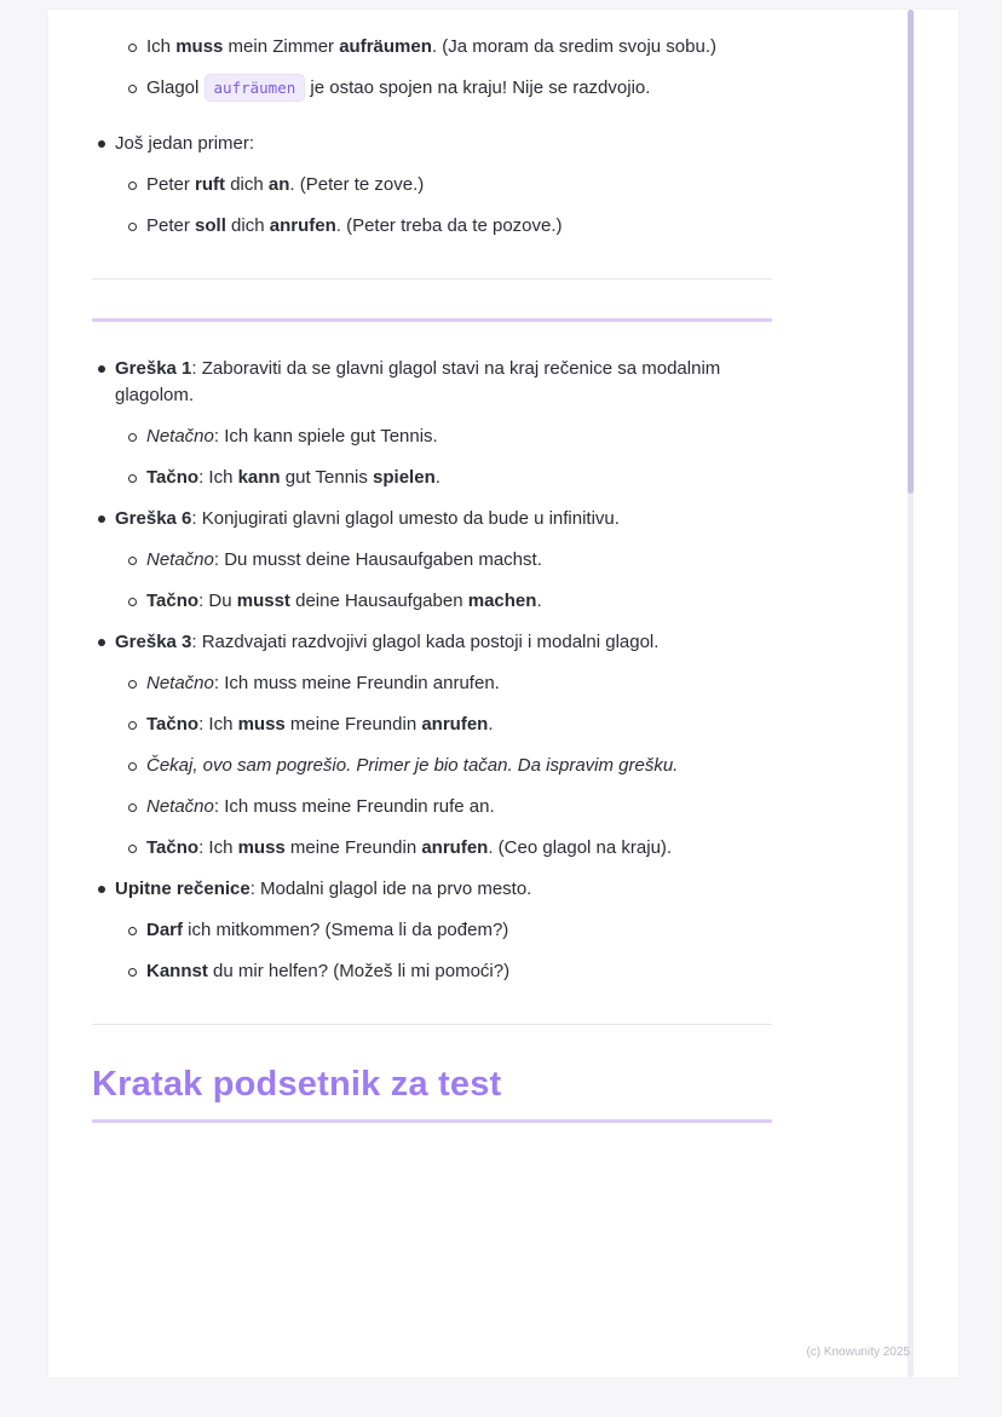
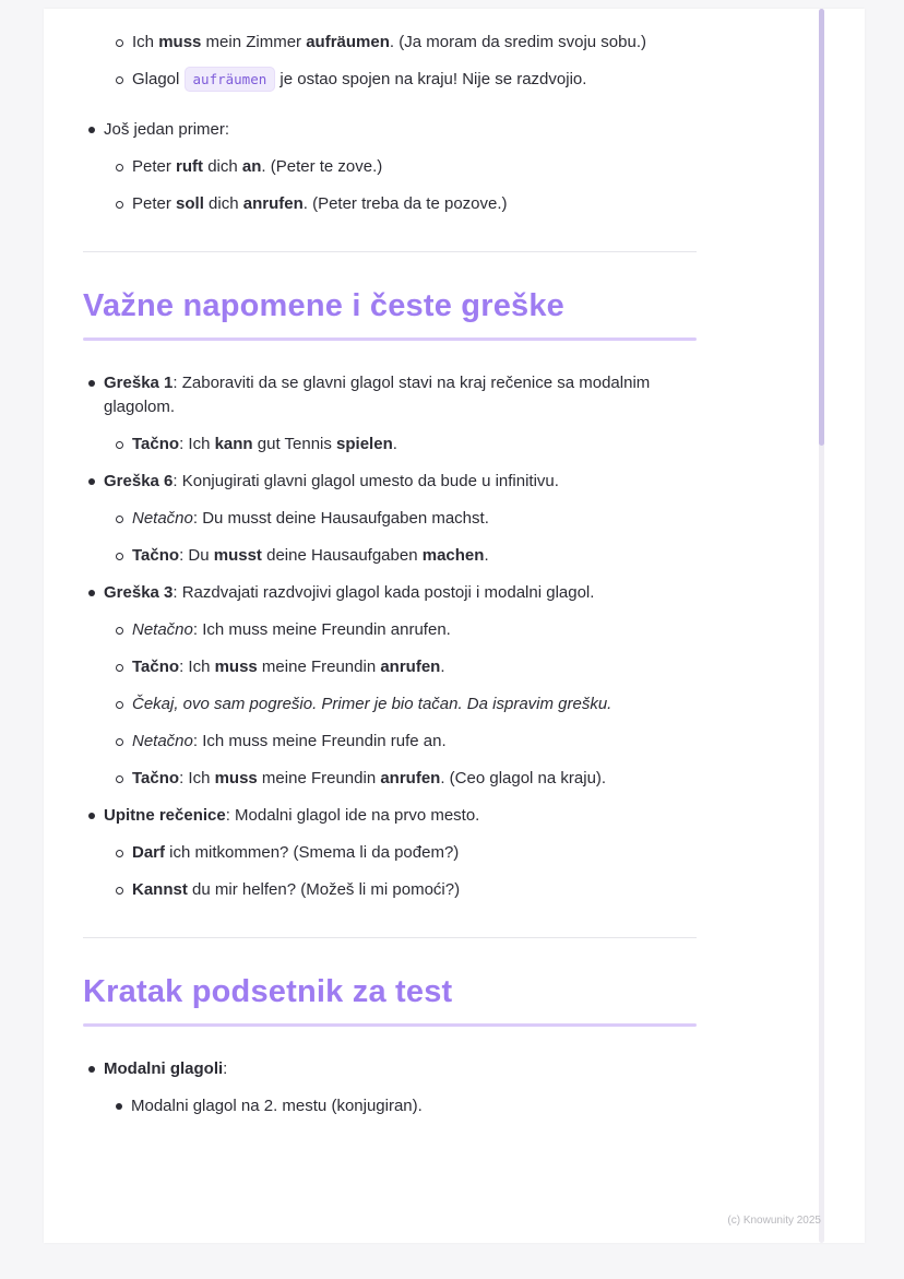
  Ich muss mein Zimmer aufräumen. (Ja moram da sredim svoju sobu.)
  Glagol aufräumen je ostao spojen na kraju! Nije se razdvojio.
  Još jedan primer:
  Peter ruft dich an. (Peter te zove.)
  Peter soll dich anrufen. (Peter treba da te pozove.)
+ Važne napomene i česte greške
  Greška 1: Zaboraviti da se glavni glagol stavi na kraj rečenice sa modalnim glagolom.
- Netačno: Ich kann spiele gut Tennis.
  Tačno: Ich kann gut Tennis spielen.
  Greška 6: Konjugirati glavni glagol umesto da bude u infinitivu.
  Netačno: Du musst deine Hausaufgaben machst.
  Tačno: Du musst deine Hausaufgaben machen.
  Greška 3: Razdvajati razdvojivi glagol kada postoji i modalni glagol.
  Netačno: Ich muss meine Freundin anrufen.
  Tačno: Ich muss meine Freundin anrufen.
  Čekaj, ovo sam pogrešio. Primer je bio tačan. Da ispravim grešku.
  Netačno: Ich muss meine Freundin rufe an.
  Tačno: Ich muss meine Freundin anrufen. (Ceo glagol na kraju).
  Upitne rečenice: Modalni glagol ide na prvo mesto.
  Darf ich mitkommen? (Smema li da pođem?)
  Kannst du mir helfen? (Možeš li mi pomoći?)
  Kratak podsetnik za test
+ Modalni glagoli:
+ Modalni glagol na 2. mestu (konjugiran).
  (c) Knowunity 2025
